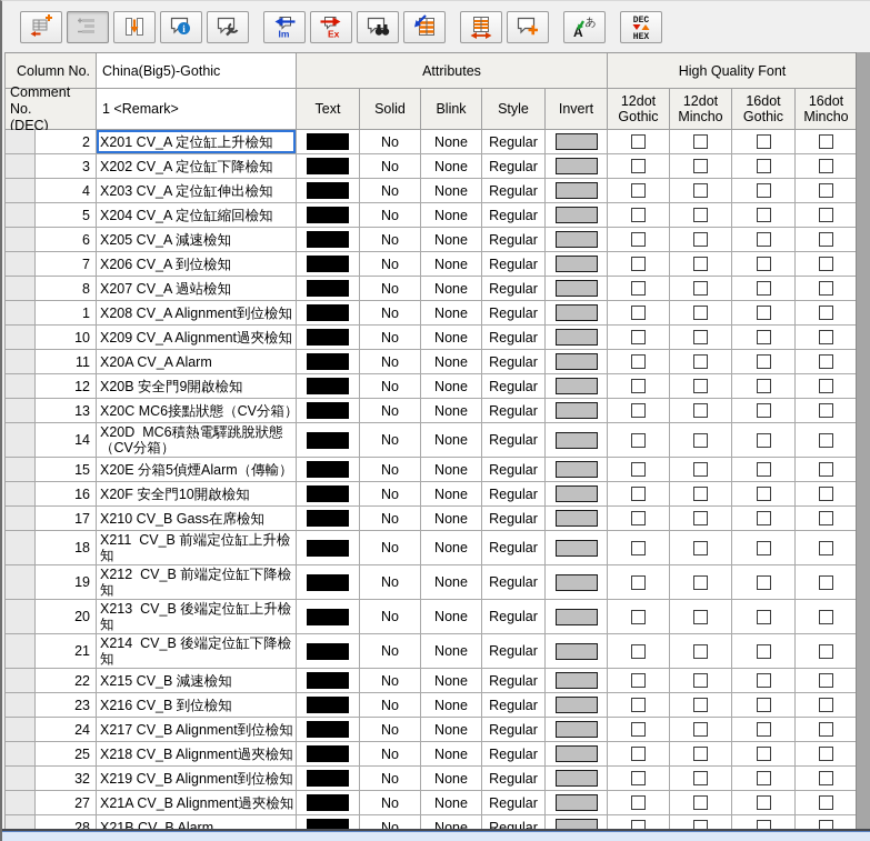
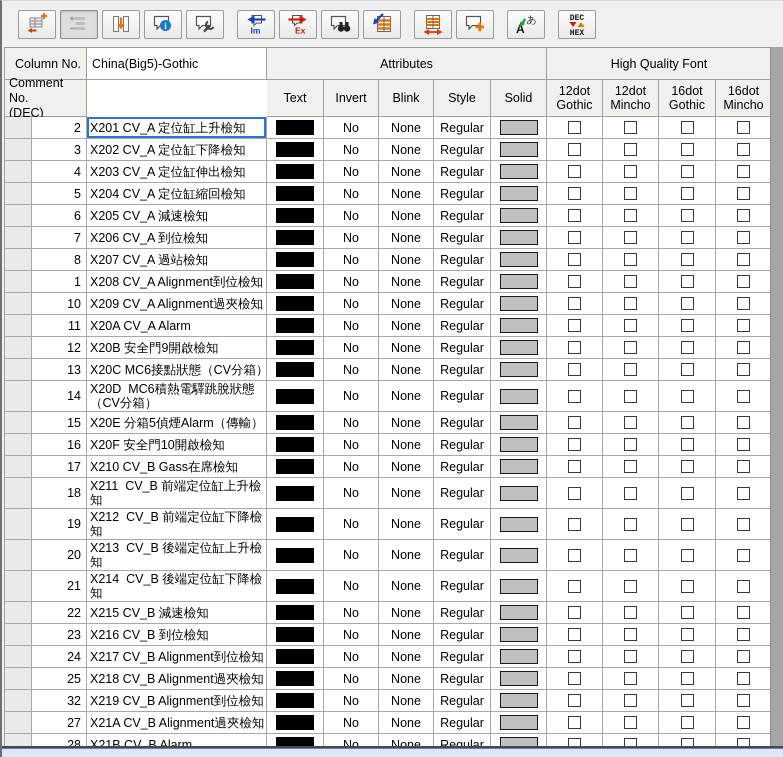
  i
  Im
  Ex
  A
  あ
  DEC
  HEX
  Column No.
  China(Big5)-Gothic
  Attributes
  High Quality Font
  Comment No.
  (DEC)
- 1 <Remark>
  Text
- Solid
+ Invert
  Blink
  Style
- Invert
+ Solid
  12dot
  Gothic
  12dot
  Mincho
  16dot
  Gothic
  16dot
  Mincho
  2
  X201 CV_A 定位缸上升檢知
  No
  None
  Regular
  3
  X202 CV_A 定位缸下降檢知
  No
  None
  Regular
  4
  X203 CV_A 定位缸伸出檢知
  No
  None
  Regular
  5
  X204 CV_A 定位缸縮回檢知
  No
  None
  Regular
  6
  X205 CV_A 減速檢知
  No
  None
  Regular
  7
  X206 CV_A 到位檢知
  No
  None
  Regular
  8
  X207 CV_A 過站檢知
  No
  None
  Regular
  1
  X208 CV_A Alignment到位檢知
  No
  None
  Regular
  10
  X209 CV_A Alignment過夾檢知
  No
  None
  Regular
  11
  X20A CV_A Alarm
  No
  None
  Regular
  12
  X20B 安全門9開啟檢知
  No
  None
  Regular
  13
  X20C MC6接點狀態（CV分箱）
  No
  None
  Regular
  14
  X20D MC6積熱電驛跳脫狀態（CV分箱）
  No
  None
  Regular
  15
  X20E 分箱5偵煙Alarm（傳輸）
  No
  None
  Regular
  16
  X20F 安全門10開啟檢知
  No
  None
  Regular
  17
  X210 CV_B Gass在席檢知
  No
  None
  Regular
  18
  X211 CV_B 前端定位缸上升檢知
  No
  None
  Regular
  19
  X212 CV_B 前端定位缸下降檢知
  No
  None
  Regular
  20
  X213 CV_B 後端定位缸上升檢知
  No
  None
  Regular
  21
  X214 CV_B 後端定位缸下降檢知
  No
  None
  Regular
  22
  X215 CV_B 減速檢知
  No
  None
  Regular
  23
  X216 CV_B 到位檢知
  No
  None
  Regular
  24
  X217 CV_B Alignment到位檢知
  No
  None
  Regular
  25
  X218 CV_B Alignment過夾檢知
  No
  None
  Regular
  32
  X219 CV_B Alignment到位檢知
  No
  None
  Regular
  27
  X21A CV_B Alignment過夾檢知
  No
  None
  Regular
  28
  X21B CV_B Alarm
  No
  None
  Regular
